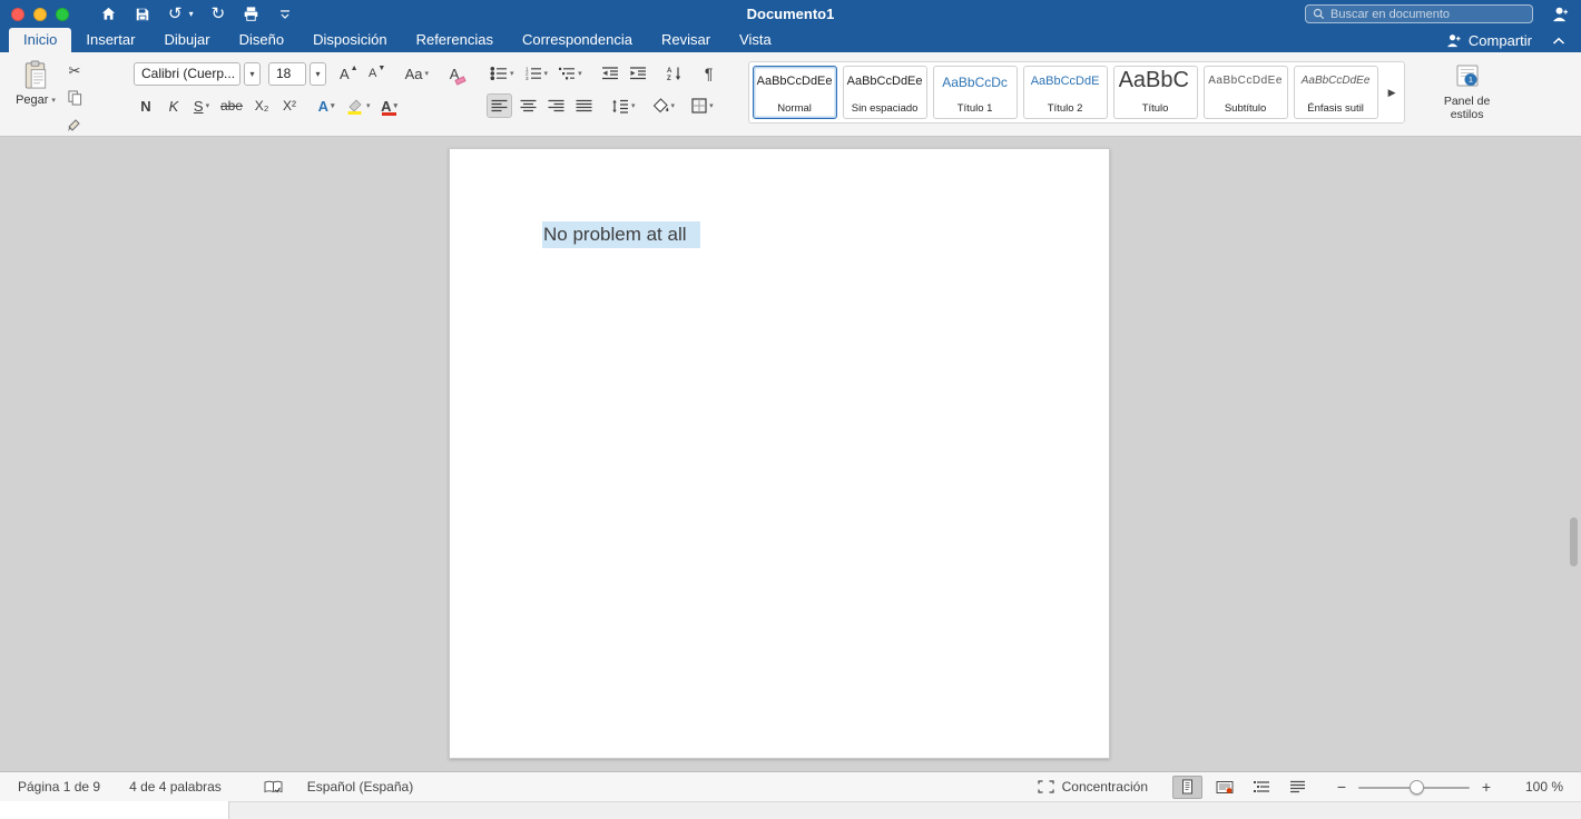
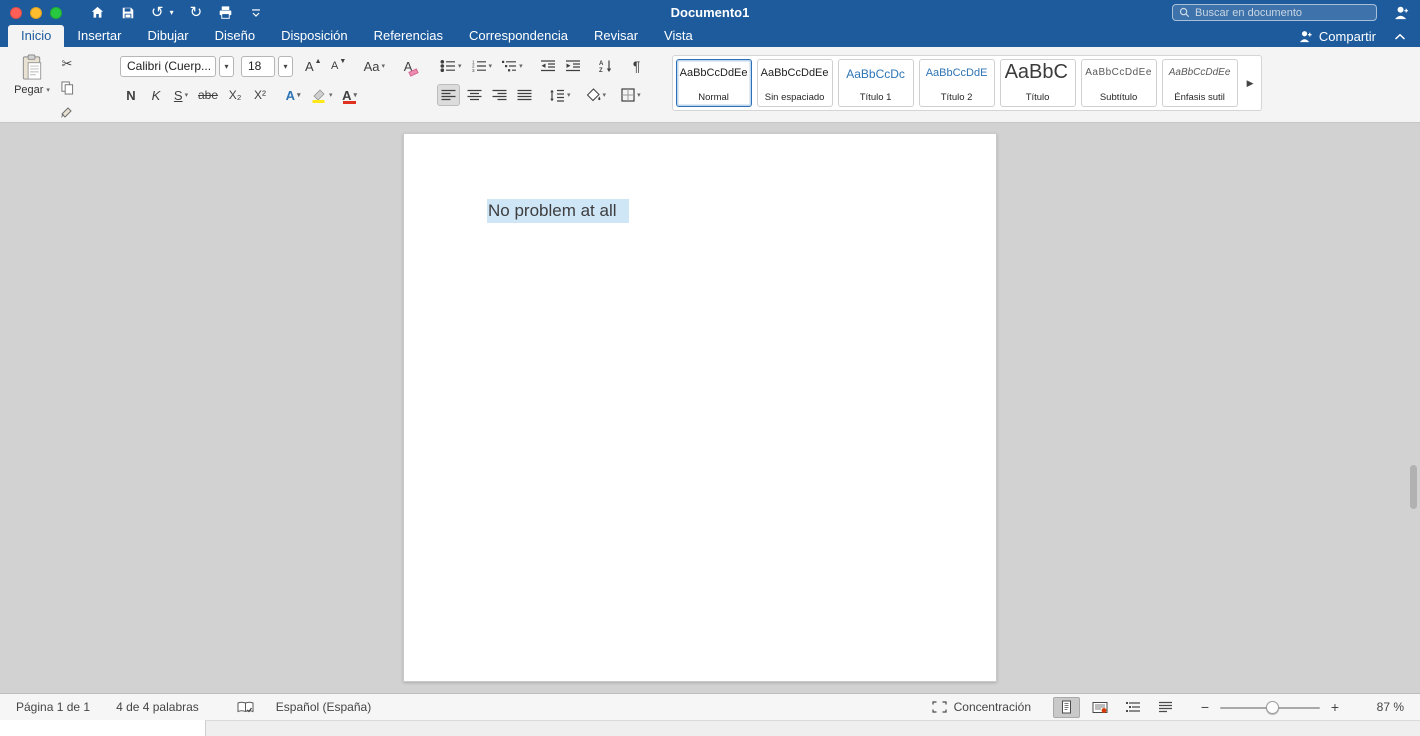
  ↺
  ▾
  ↻
  Documento1
  Buscar en documento
  Inicio
  Insertar
  Dibujar
  Diseño
  Disposición
  Referencias
  Correspondencia
  Revisar
  Vista
  Compartir
  Pegar
  ✂
  Calibri (Cuerp...
  ▾
  18
  ▾
  A
  A
  Aa
  A
  N
  K
  S
  abe
  X₂
  X²
  A
  A
  ¶
  AaBbCcDdEe
  Normal
  AaBbCcDdEe
  Sin espaciado
  AaBbCcDc
  Título 1
  AaBbCcDdE
  Título 2
  AaBbC
  Título
  AaBbCcDdEe
  Subtítulo
  AaBbCcDdEe
  Énfasis sutil
  ▶
- 1
- Panel de estilos
  No problem at all
- Página 1 de 9
+ Página 1 de 1
  4 de 4 palabras
  Español (España)
  Concentración
  −
  +
- 100 %
+ 87 %
